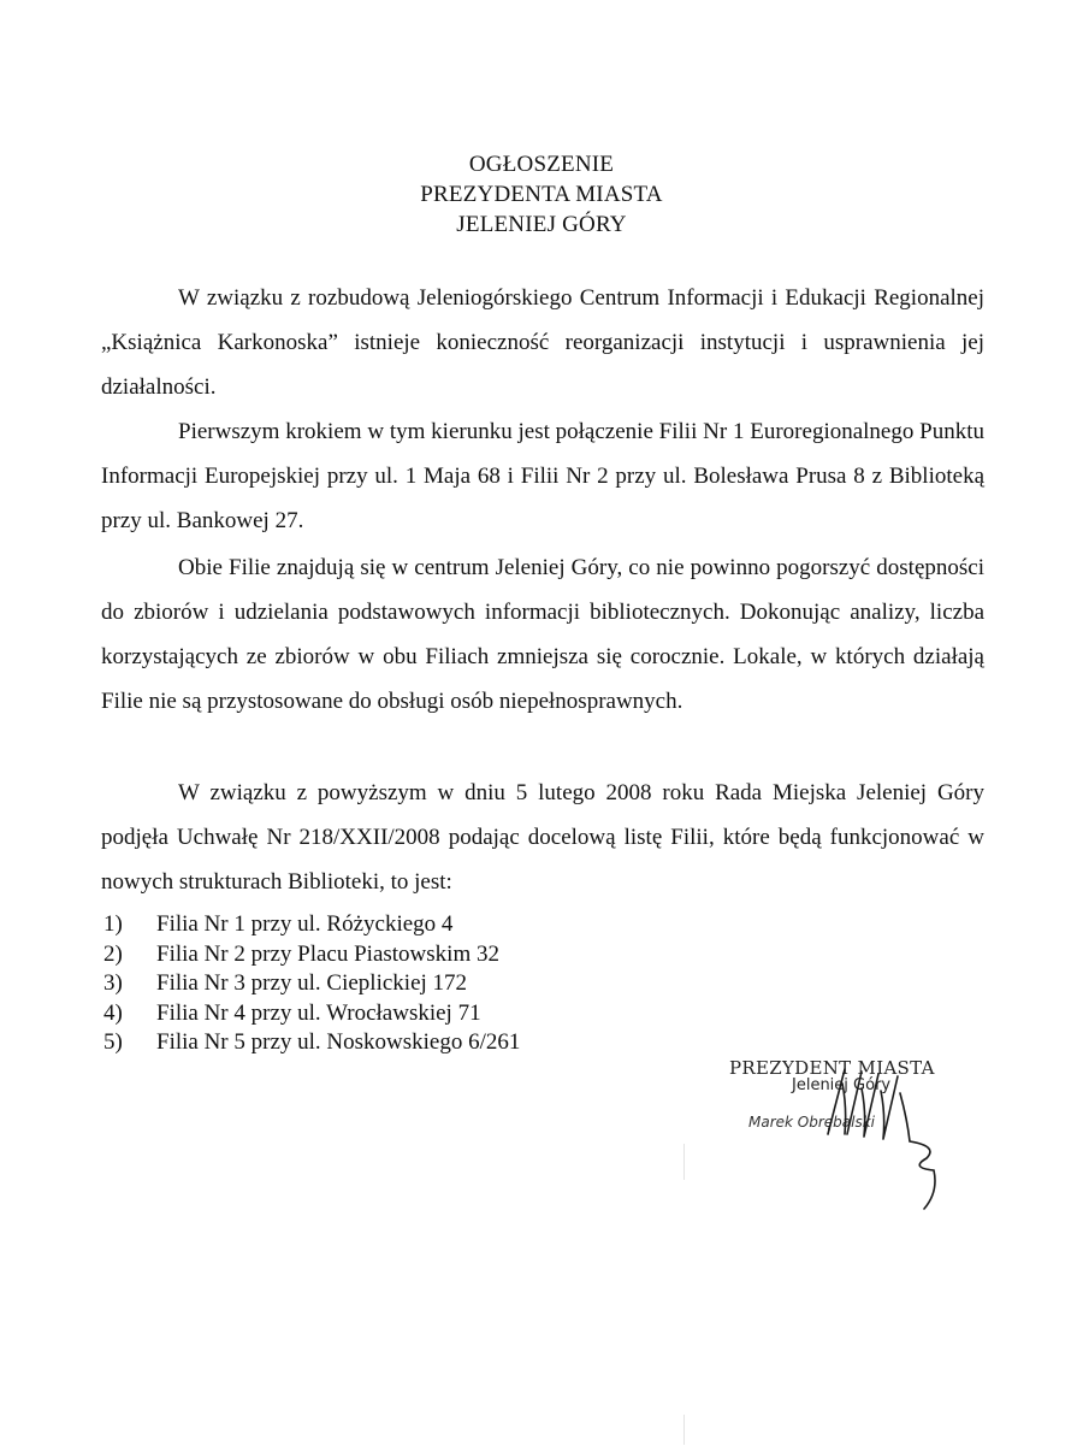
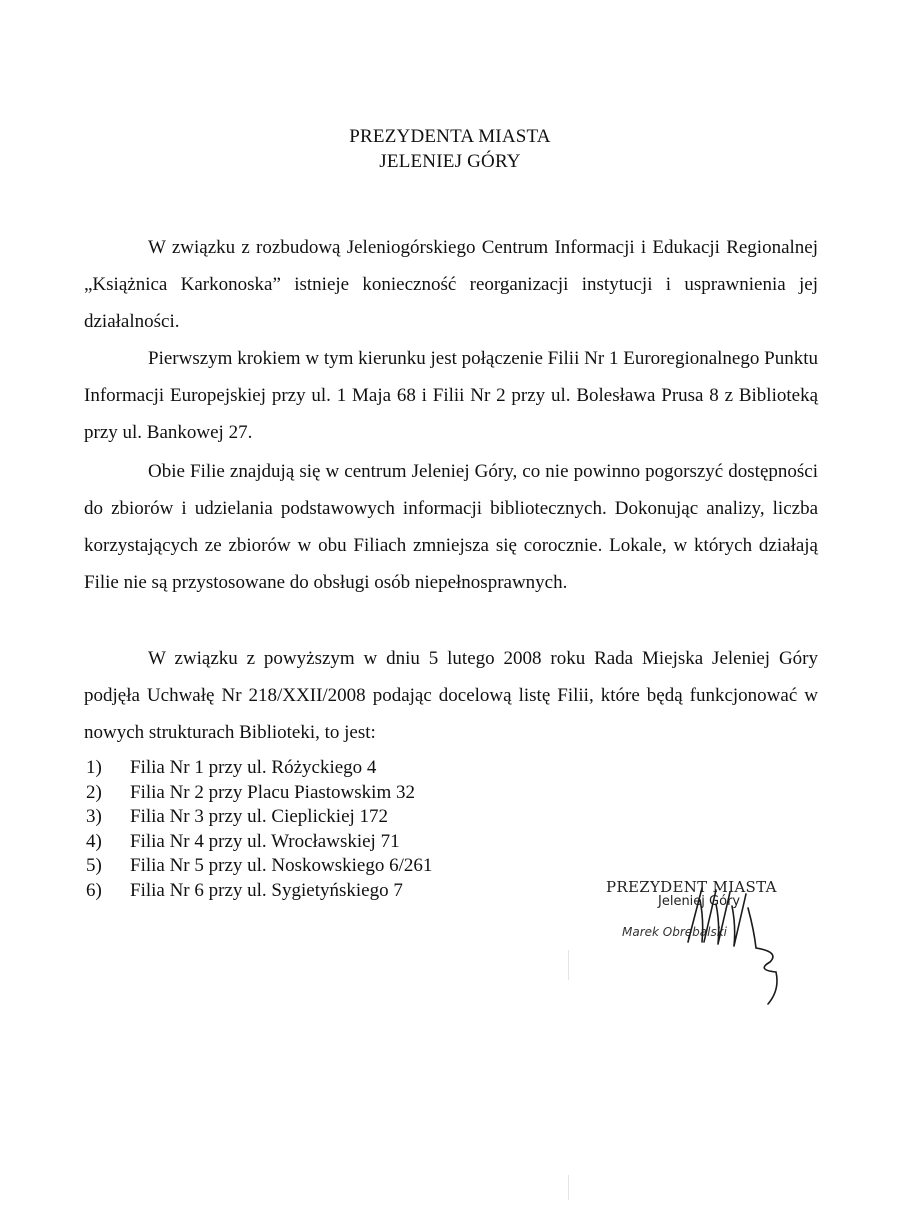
- OGŁOSZENIE
  PREZYDENTA MIASTA
  JELENIEJ GÓRY
  W związku z rozbudową Jeleniogórskiego Centrum Informacji i Edukacji Regionalnej „Książnica Karkonoska” istnieje konieczność reorganizacji instytucji i usprawnienia jej działalności.
  Pierwszym krokiem w tym kierunku jest połączenie Filii Nr 1 Euroregionalnego Punktu Informacji Europejskiej przy ul. 1 Maja 68 i Filii Nr 2 przy ul. Bolesława Prusa 8 z Biblioteką przy ul. Bankowej 27.
  Obie Filie znajdują się w centrum Jeleniej Góry, co nie powinno pogorszyć dostępności do zbiorów i udzielania podstawowych informacji bibliotecznych. Dokonując analizy, liczba korzystających ze zbiorów w obu Filiach zmniejsza się corocznie. Lokale, w których działają Filie nie są przystosowane do obsługi osób niepełnosprawnych.
  W związku z powyższym w dniu 5 lutego 2008 roku Rada Miejska Jeleniej Góry podjęła Uchwałę Nr 218/XXII/2008 podając docelową listę Filii, które będą funkcjonować w nowych strukturach Biblioteki, to jest:
  1)
  Filia Nr 1 przy ul. Różyckiego 4
  2)
  Filia Nr 2 przy Placu Piastowskim 32
  3)
  Filia Nr 3 przy ul. Cieplickiej 172
  4)
  Filia Nr 4 przy ul. Wrocławskiej 71
  5)
  Filia Nr 5 przy ul. Noskowskiego 6/261
+ 6)
+ Filia Nr 6 przy ul. Sygietyńskiego 7
  PREZYDENT MIASTA
  Jeleniejóry
  Marek Obrębalsi
